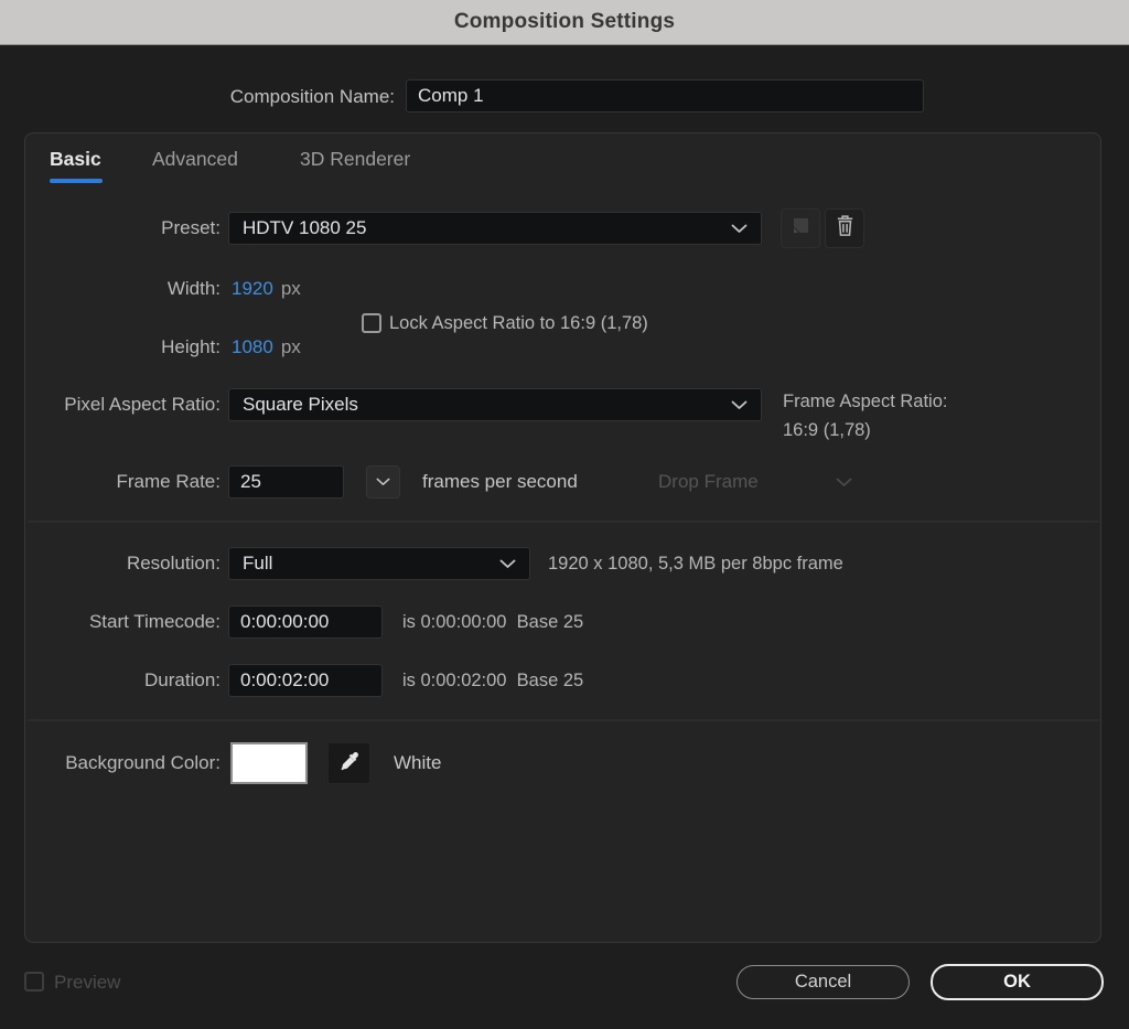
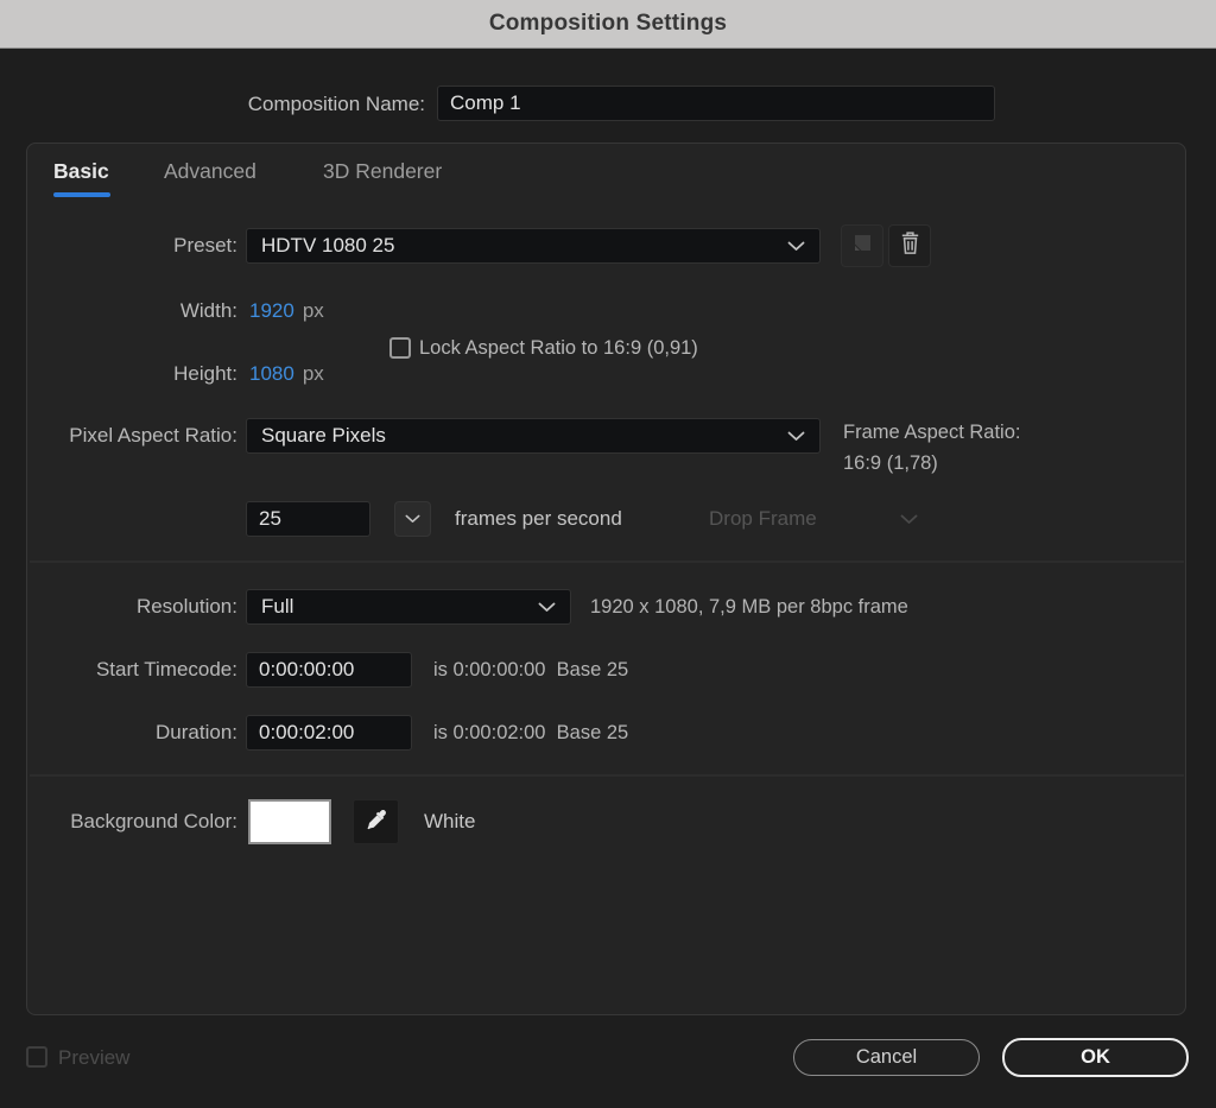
  Composition Settings
  Composition Name:
  Comp 1
  Basic
  Advanced
  3D Renderer
  Preset:
  HDTV 1080 25
  Width:
  1920 px
- Lock Aspect Ratio to 16:9 (1,78)
+ Lock Aspect Ratio to 16:9 (0,91)
  Height:
  1080 px
  Pixel Aspect Ratio:
  Square Pixels
  Frame Aspect Ratio:
  16:9 (1,78)
- Frame Rate:
  25
  frames per second
  Drop Frame
  Resolution:
  Full
- 1920 x 1080, 5,3 MB per 8bpc frame
+ 1920 x 1080, 7,9 MB per 8bpc frame
  Start Timecode:
  0:00:00:00
  is 0:00:00:00 Base 25
  Duration:
  0:00:02:00
  is 0:00:02:00 Base 25
  Background Color:
  White
  Preview
  Cancel
  OK
